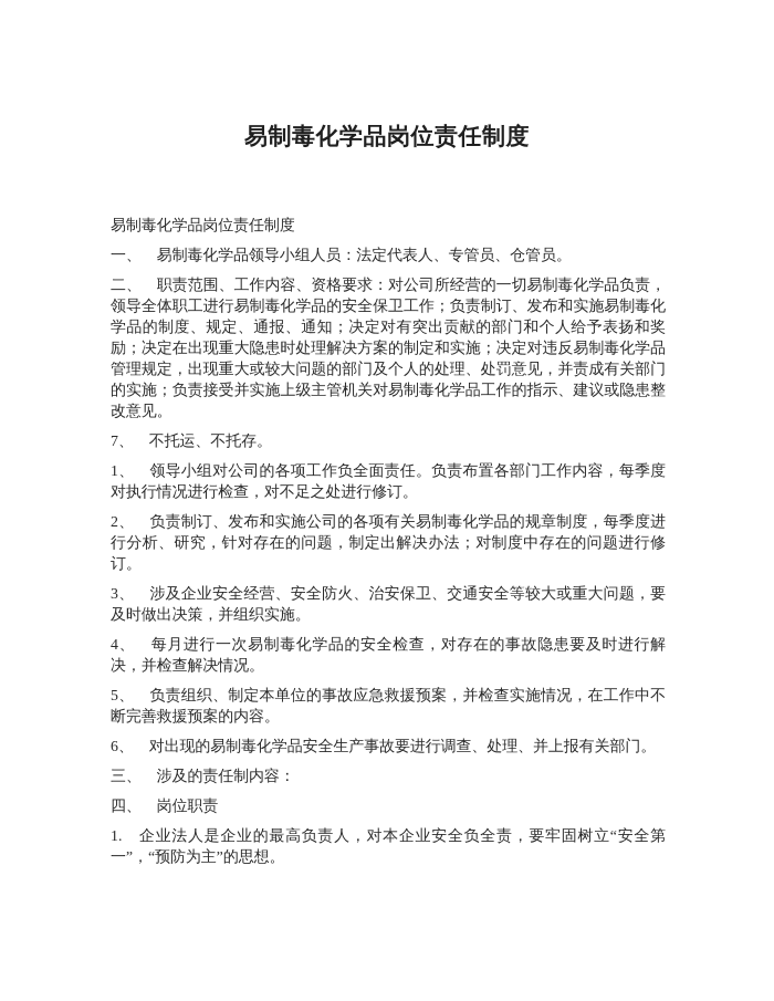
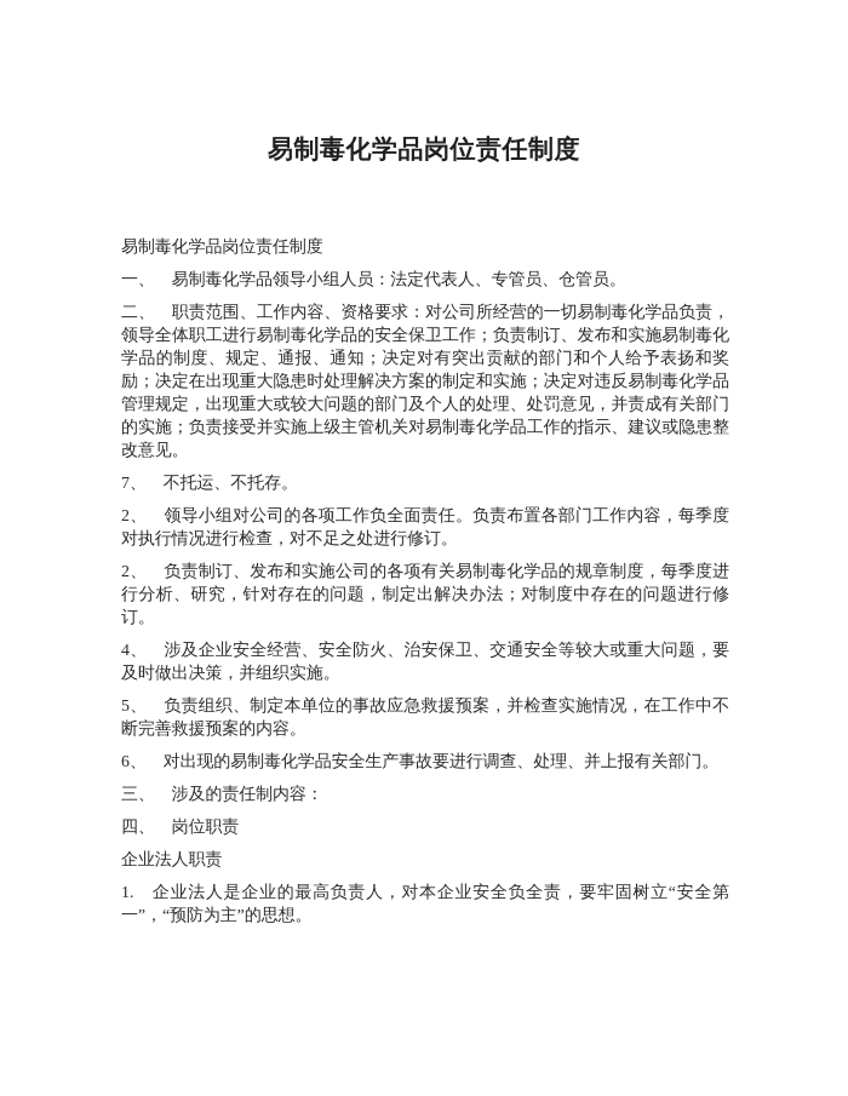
  易制毒化学品岗位责任制度
  易制毒化学品岗位责任制度
  一、 易制毒化学品领导小组人员：法定代表人、专管员、仓管员。
  二、 职责范围、工作内容、资格要求：对公司所经营的一切易制毒化学品负责，领导全体职工进行易制毒化学品的安全保卫工作；负责制订、发布和实施易制毒化学品的制度、规定、通报、通知；决定对有突出贡献的部门和个人给予表扬和奖励；决定在出现重大隐患时处理解决方案的制定和实施；决定对违反易制毒化学品管理规定，出现重大或较大问题的部门及个人的处理、处罚意见，并责成有关部门的实施；负责接受并实施上级主管机关对易制毒化学品工作的指示、建议或隐患整改意见。
  7、 不托运、不托存。
- 1、 领导小组对公司的各项工作负全面责任。负责布置各部门工作内容，每季度对执行情况进行检查，对不足之处进行修订。
+ 2、 领导小组对公司的各项工作负全面责任。负责布置各部门工作内容，每季度对执行情况进行检查，对不足之处进行修订。
  2、 负责制订、发布和实施公司的各项有关易制毒化学品的规章制度，每季度进行分析、研究，针对存在的问题，制定出解决办法；对制度中存在的问题进行修订。
- 3、 涉及企业安全经营、安全防火、治安保卫、交通安全等较大或重大问题，要及时做出决策，并组织实施。
+ 4、 涉及企业安全经营、安全防火、治安保卫、交通安全等较大或重大问题，要及时做出决策，并组织实施。
- 4、 每月进行一次易制毒化学品的安全检查，对存在的事故隐患要及时进行解决，并检查解决情况。
  5、 负责组织、制定本单位的事故应急救援预案，并检查实施情况，在工作中不断完善救援预案的内容。
  6、 对出现的易制毒化学品安全生产事故要进行调查、处理、并上报有关部门。
  三、 涉及的责任制内容：
  四、 岗位职责
+ 企业法人职责
  1. 企业法人是企业的最高负责人，对本企业安全负全责，要牢固树立“安全第一”，“预防为主”的思想。
